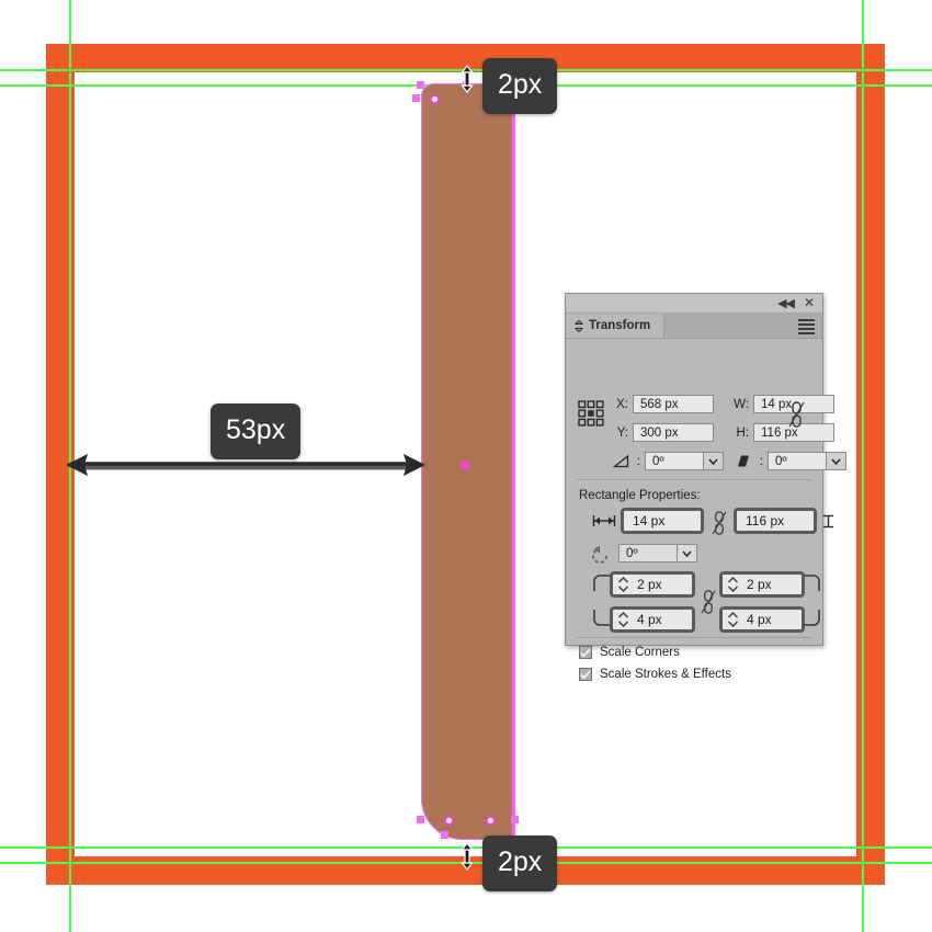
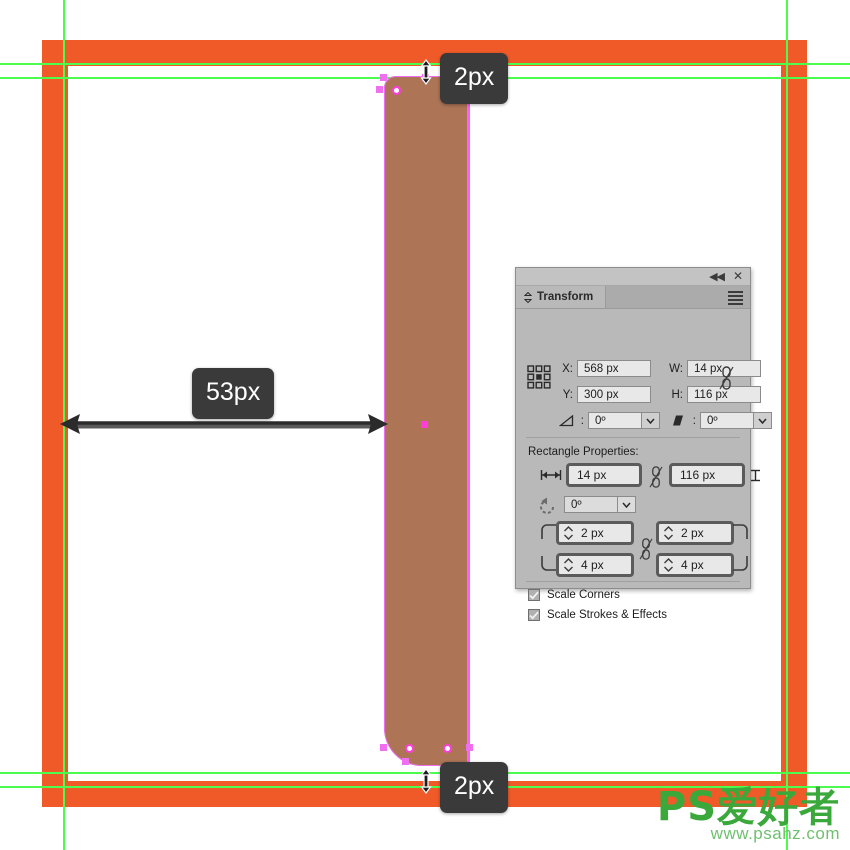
  2px
  2px
  53px
  ◀◀
  ✕
  Transform
  X:
  568 px
  W:
  14 px
  Y:
  300 px
  H:
  116 px
  :
  0º
  :
  0º
  Rectangle Properties:
  14 px
  116 px
  0º
  2 px
  2 px
  4 px
  4 px
  Scale Corners
  Scale Strokes & Effects
+ PS爱好者
+ www.psahz.com
